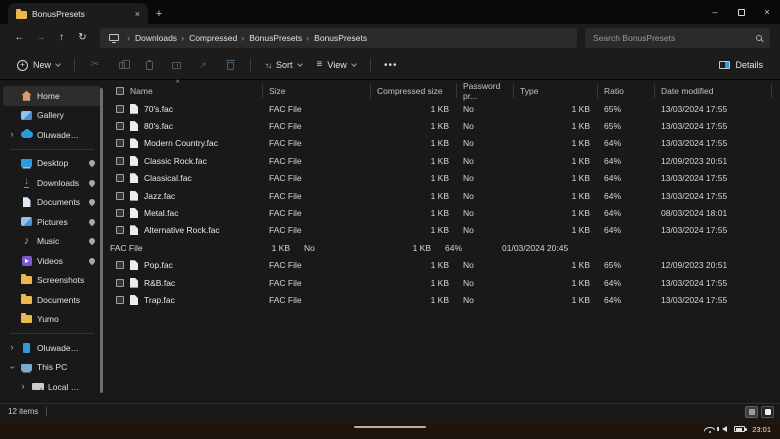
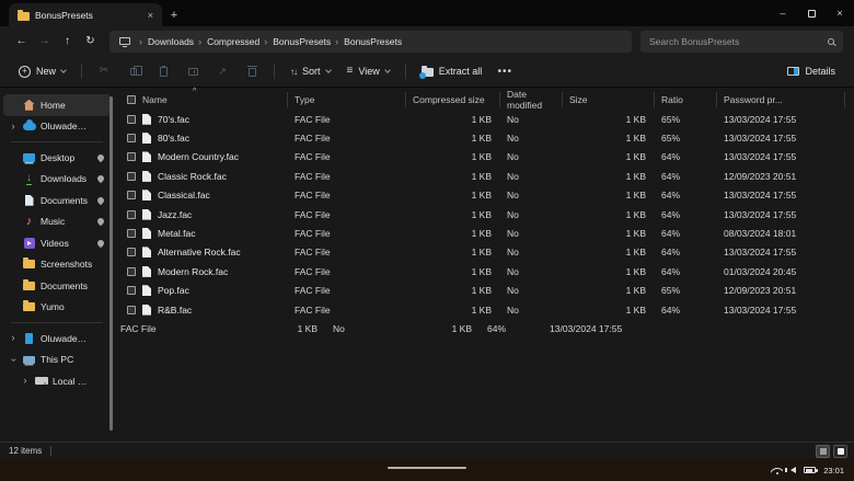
  BonusPresets
  ×
  +
  –
  ×
  ←
  →
  ↑
  ↻
  ›
  Downloads
  ›
  Compressed
  ›
  BonusPresets
  ›
  BonusPresets
  Search BonusPresets
  +
  New
  ✂
  ↗
  ↑↓
  Sort
  ≡
  View
+ Extract all
  •••
  Details
  Home
- Gallery
  Oluwademila
  Desktop
  Downloads
  Documents
- Pictures
  Music
  Videos
  Screenshots
  Documents
  Yumo
  Oluwademila
  This PC
  Name
- Size
+ Type
  Compressed size
- Password pr...
+ Date modified
- Type
+ Size
  Ratio
- Date modified
+ Password pr...
  70's.fac
  FAC File
  1 KB
  No
  1 KB
  65%
  13/03/2024 17:55
  80's.fac
  FAC File
  1 KB
  No
  1 KB
  65%
  13/03/2024 17:55
  Modern Country.fac
  FAC File
  1 KB
  No
  1 KB
  64%
  13/03/2024 17:55
  Classic Rock.fac
  FAC File
  1 KB
  No
  1 KB
  64%
  12/09/2023 20:51
  Classical.fac
  FAC File
  1 KB
  No
  1 KB
  64%
  13/03/2024 17:55
  Jazz.fac
  FAC File
  1 KB
  No
  1 KB
  64%
  13/03/2024 17:55
  Metal.fac
  FAC File
  1 KB
  No
  1 KB
  64%
  08/03/2024 18:01
  Alternative Rock.fac
  FAC File
  1 KB
  No
  1 KB
  64%
  13/03/2024 17:55
+ Modern Rock.fac
  FAC File
  1 KB
  No
  1 KB
  64%
  01/03/2024 20:45
  Pop.fac
  FAC File
  1 KB
  No
  1 KB
  65%
  12/09/2023 20:51
  R&B.fac
  FAC File
  1 KB
  No
  1 KB
  64%
  13/03/2024 17:55
- Trap.fac
  FAC File
  1 KB
  No
  1 KB
  64%
  13/03/2024 17:55
  12 items
  23:01
